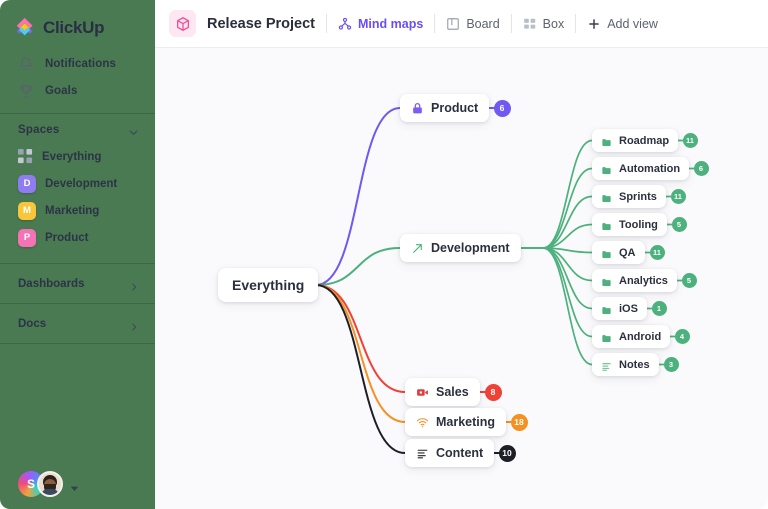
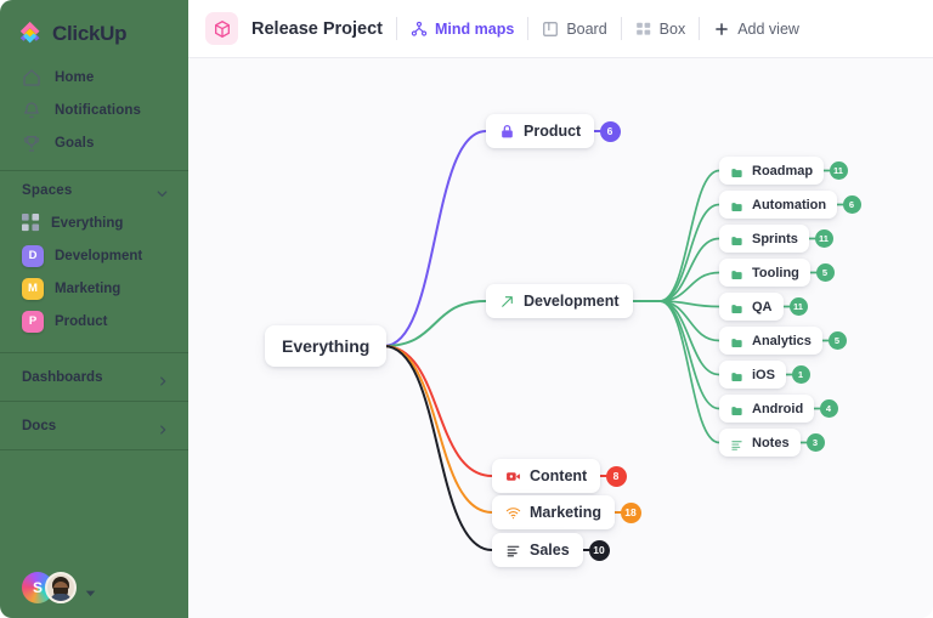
  ClickUp
+ Home
  Notifications
  Goals
  Spaces
  Everything
  D
  Development
  M
  Marketing
  P
  Product
  Dashboards
  Docs
  S
  Release Project
  Mind maps
  Board
  Box
  Add view
  Everything
  Product
  6
  Development
- Sales
+ Content
  8
  Marketing
  18
- Content
+ Sales
  10
  Roadmap
  11
  Automation
  6
  Sprints
  11
  Tooling
  5
  QA
  11
  Analytics
  5
  iOS
  1
  Android
  4
  Notes
  3
